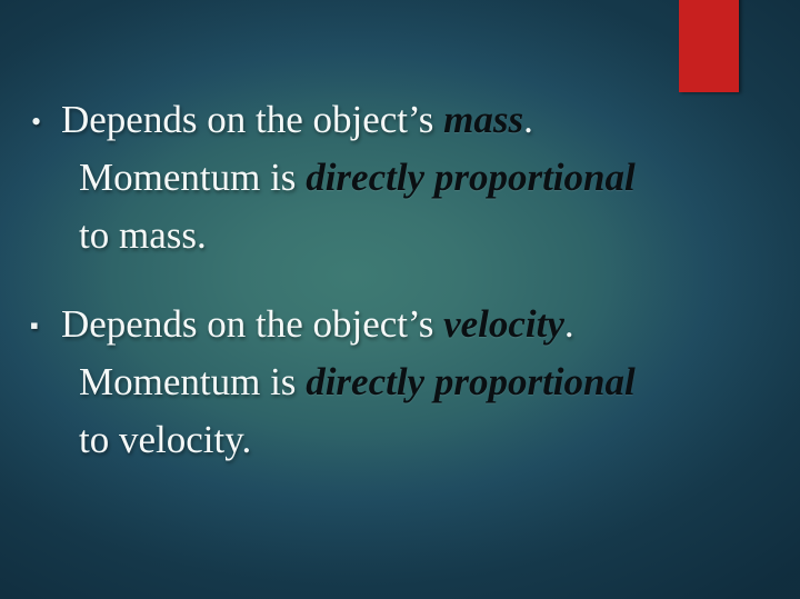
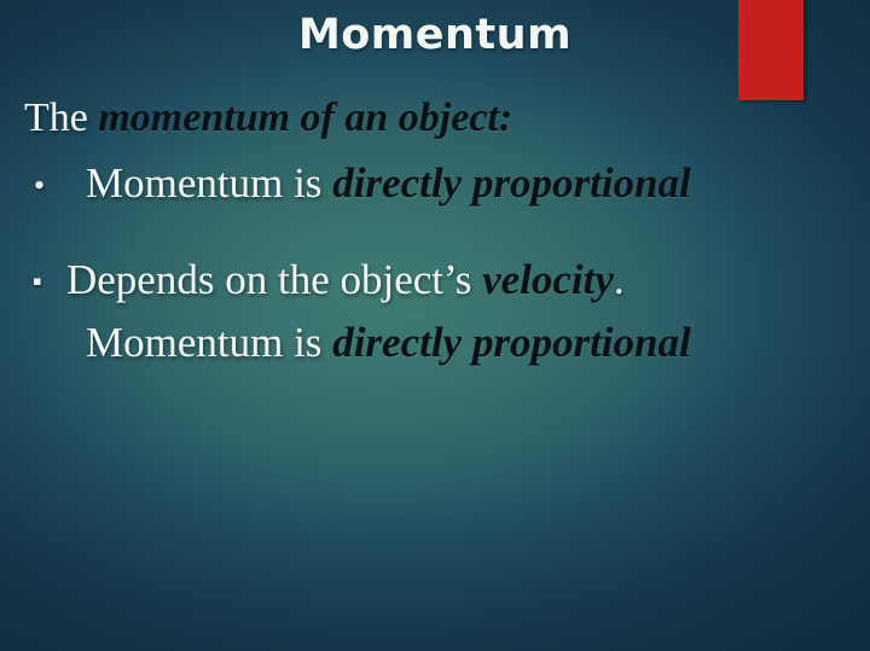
+ Momentum
+ The momentum of an object:
  •
- Depends on the object’s mass.
  Momentum is directly proportional
- to mass.
  ▪
  Depends on the object’s velocity.
  Momentum is directly proportional
- to velocity.
